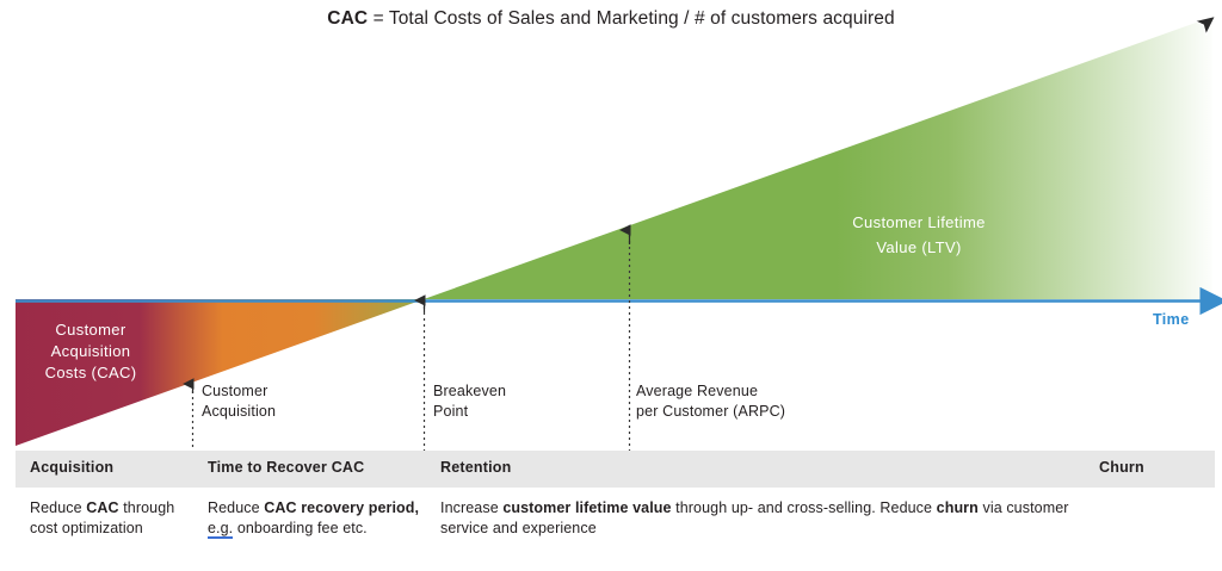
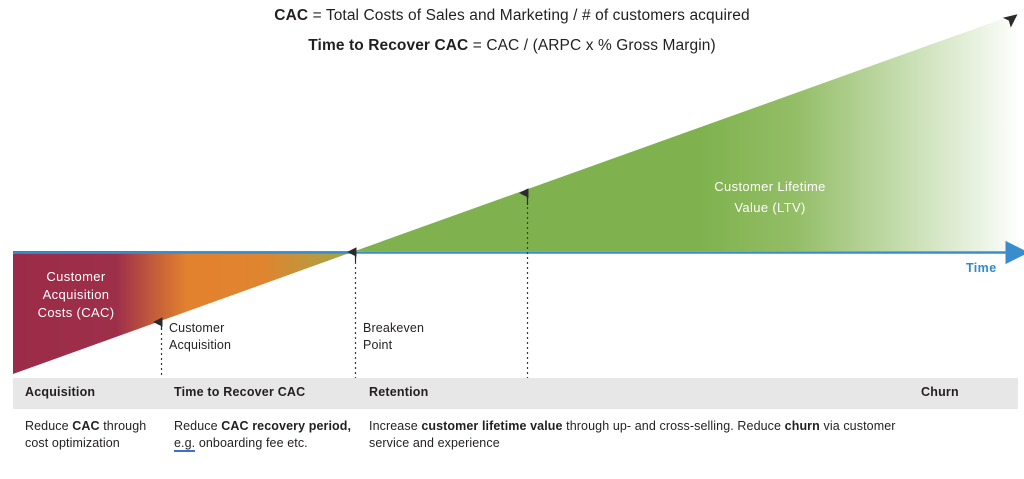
  CAC = Total Costs of Sales and Marketing / # of customers acquired
+ Time to Recover CAC = CAC / (ARPC x % Gross Margin)
  Customer
  Acquisition
  Costs (CAC)
  Customer Lifetime
  Value (LTV)
  Time
  Customer
  Acquisition
  Breakeven
  Point
- Average Revenue
- per Customer (ARPC)
  Acquisition
  Time to Recover CAC
  Retention
  Churn
  Reduce CAC through cost optimization
  Reduce CAC recovery period, e.g. onboarding fee etc.
  Increase customer lifetime value through up- and cross-selling. Reduce churn via customer service and experience
